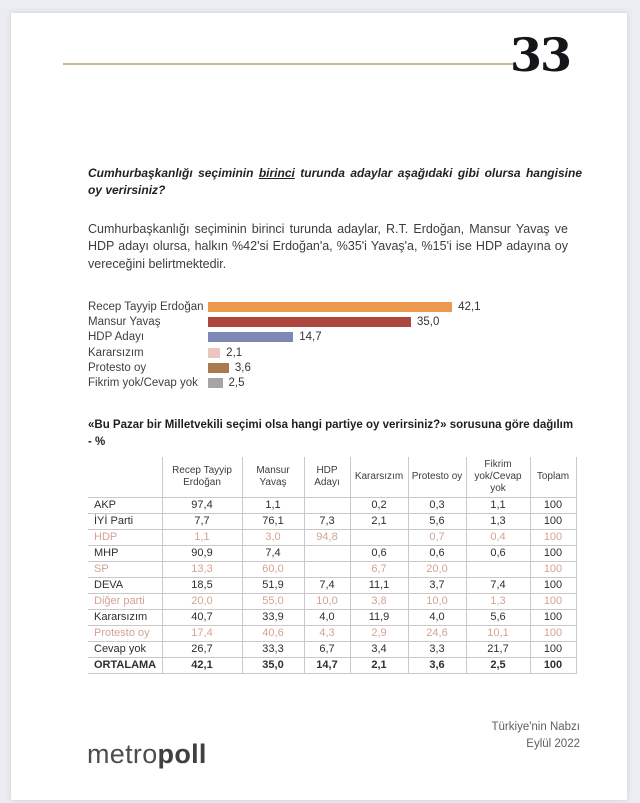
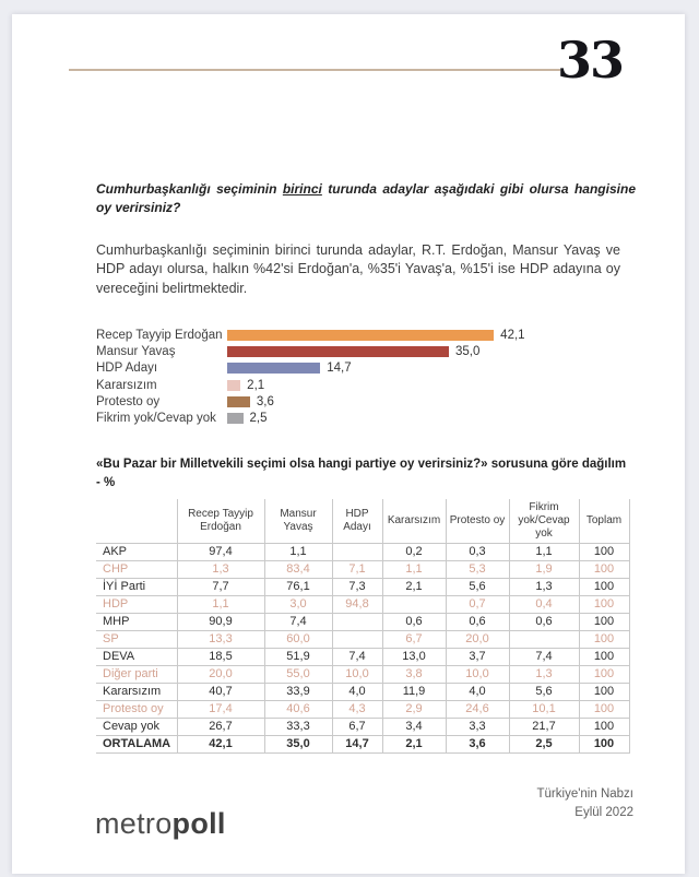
  33
  Cumhurbaşkanlığı seçiminin birinci turunda adaylar aşağıdaki gibi olursa hangisine oy verirsiniz?
  Cumhurbaşkanlığı seçiminin birinci turunda adaylar, R.T. Erdoğan, Mansur Yavaş ve HDP adayı olursa, halkın %42'si Erdoğan'a, %35'i Yavaş'a, %15'i ise HDP adayına oy vereceğini belirtmektedir.
  Recep Tayyip Erdoğan
  42,1
  Mansur Yavaş
  35,0
  HDP Adayı
  14,7
  Kararsızım
  2,1
  Protesto oy
  3,6
  Fikrim yok/Cevap yok
  2,5
  «Bu Pazar bir Milletvekili seçimi olsa hangi partiye oy verirsiniz?» sorusuna göre dağılım - %
  	Recep Tayyip Erdoğan	Mansur Yavaş	HDP Adayı	Kararsızım	Protesto oy	Fikrim yok/Cevap yok	Toplam
  AKP	97,4	1,1		0,2	0,3	1,1	100
+ CHP	1,3	83,4	7,1	1,1	5,3	1,9	100
  İYİ Parti	7,7	76,1	7,3	2,1	5,6	1,3	100
  HDP	1,1	3,0	94,8		0,7	0,4	100
  MHP	90,9	7,4		0,6	0,6	0,6	100
  SP	13,3	60,0		6,7	20,0		100
- DEVA	18,5	51,9	7,4	11,1	3,7	7,4	100
+ DEVA	18,5	51,9	7,4	13,0	3,7	7,4	100
  Diğer parti	20,0	55,0	10,0	3,8	10,0	1,3	100
  Kararsızım	40,7	33,9	4,0	11,9	4,0	5,6	100
  Protesto oy	17,4	40,6	4,3	2,9	24,6	10,1	100
  Cevap yok	26,7	33,3	6,7	3,4	3,3	21,7	100
  ORTALAMA	42,1	35,0	14,7	2,1	3,6	2,5	100
  Türkiye'nin Nabzı
  Eylül 2022
  metropoll
